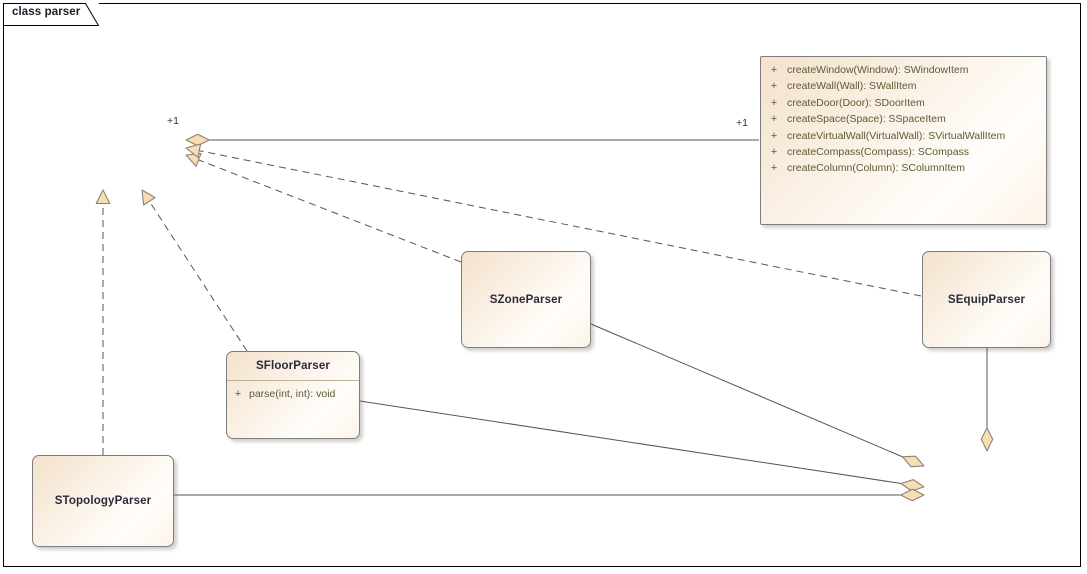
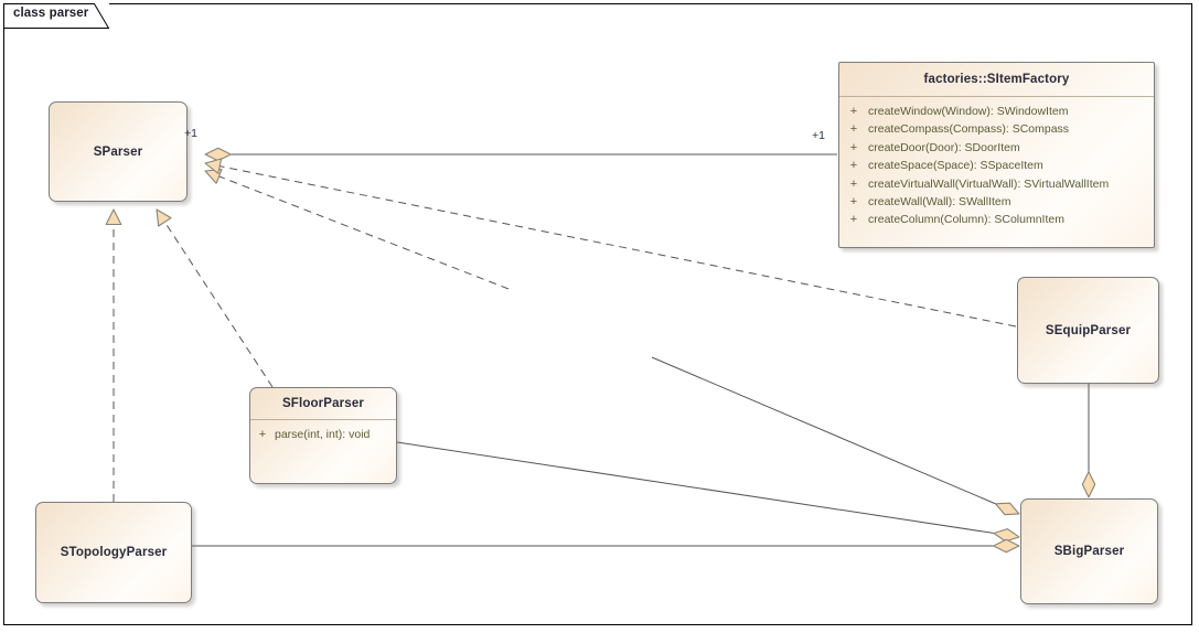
  class parser
  +1
  +1
+ SParser
+ factories::SItemFactory
  +
  createWindow(Window): SWindowItem
  +
- createWall(Wall): SWallItem
+ createCompass(Compass): SCompass
  +
  createDoor(Door): SDoorItem
  +
  createSpace(Space): SSpaceItem
  +
  createVirtualWall(VirtualWall): SVirtualWallItem
  +
- createCompass(Compass): SCompass
+ createWall(Wall): SWallItem
  +
  createColumn(Column): SColumnItem
- SZoneParser
  SEquipParser
  SFloorParser
  +
  parse(int, int): void
  STopologyParser
+ SBigParser
